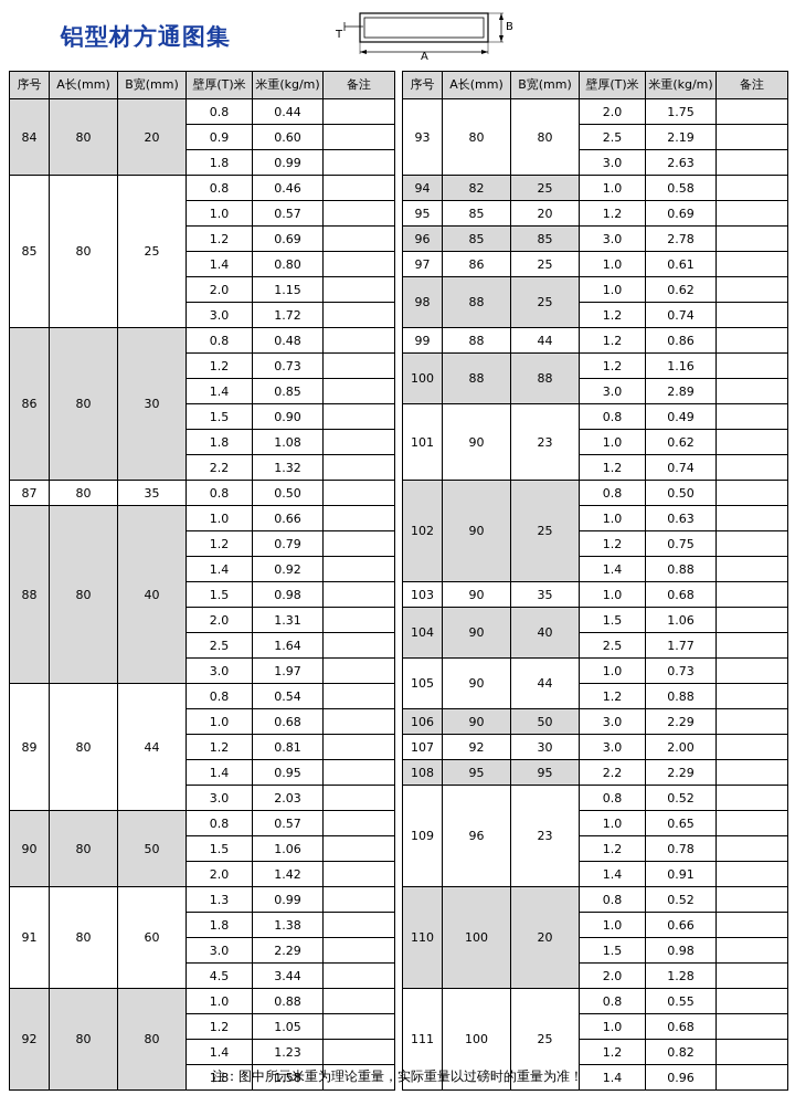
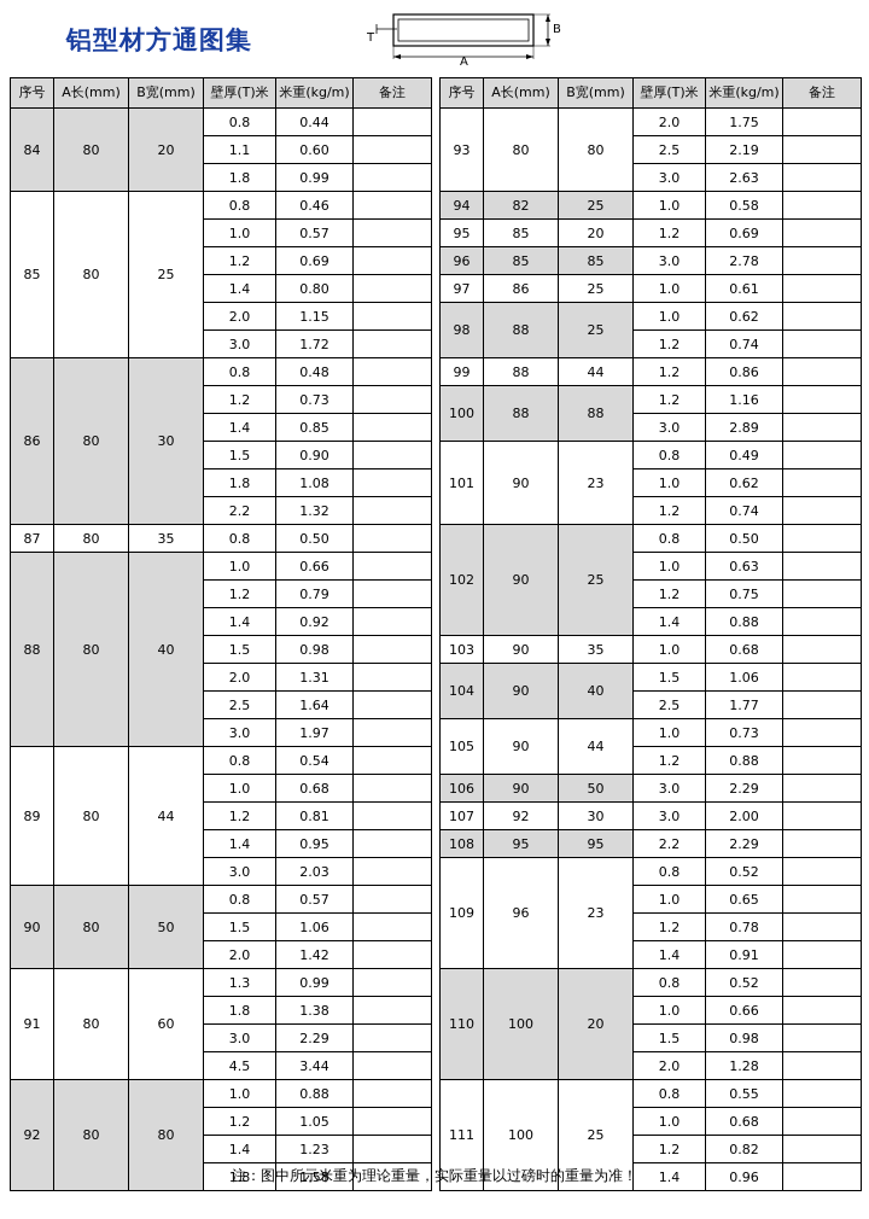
  铝型材方通图集
  T
  A
  B
  序号	A长(mm)	B宽(mm)	壁厚(T)米	米重(kg/m)	备注
  84	80	20	0.8	0.44
- 0.9	0.60
+ 1.1	0.60
  1.8	0.99
  85	80	25	0.8	0.46
  1.0	0.57
  1.2	0.69
  1.4	0.80
  2.0	1.15
  3.0	1.72
  86	80	30	0.8	0.48
  1.2	0.73
  1.4	0.85
  1.5	0.90
  1.8	1.08
  2.2	1.32
  87	80	35	0.8	0.50
  88	80	40	1.0	0.66
  1.2	0.79
  1.4	0.92
  1.5	0.98
  2.0	1.31
  2.5	1.64
  3.0	1.97
  89	80	44	0.8	0.54
  1.0	0.68
  1.2	0.81
  1.4	0.95
  3.0	2.03
  90	80	50	0.8	0.57
  1.5	1.06
  2.0	1.42
  91	80	60	1.3	0.99
  1.8	1.38
  3.0	2.29
  4.5	3.44
  92	80	80	1.0	0.88
  1.2	1.05
  1.4	1.23
  1.8	1.58
  序号	A长(mm)	B宽(mm)	壁厚(T)米	米重(kg/m)	备注
  93	80	80	2.0	1.75
  2.5	2.19
  3.0	2.63
  94	82	25	1.0	0.58
  95	85	20	1.2	0.69
  96	85	85	3.0	2.78
  97	86	25	1.0	0.61
  98	88	25	1.0	0.62
  1.2	0.74
  99	88	44	1.2	0.86
  100	88	88	1.2	1.16
  3.0	2.89
  101	90	23	0.8	0.49
  1.0	0.62
  1.2	0.74
  102	90	25	0.8	0.50
  1.0	0.63
  1.2	0.75
  1.4	0.88
  103	90	35	1.0	0.68
  104	90	40	1.5	1.06
  2.5	1.77
  105	90	44	1.0	0.73
  1.2	0.88
  106	90	50	3.0	2.29
  107	92	30	3.0	2.00
  108	95	95	2.2	2.29
  109	96	23	0.8	0.52
  1.0	0.65
  1.2	0.78
  1.4	0.91
  110	100	20	0.8	0.52
  1.0	0.66
  1.5	0.98
  2.0	1.28
  111	100	25	0.8	0.55
  1.0	0.68
  1.2	0.82
  1.4	0.96
  注：图中所示米重为理论重量，实际重量以过磅时的重量为准！
